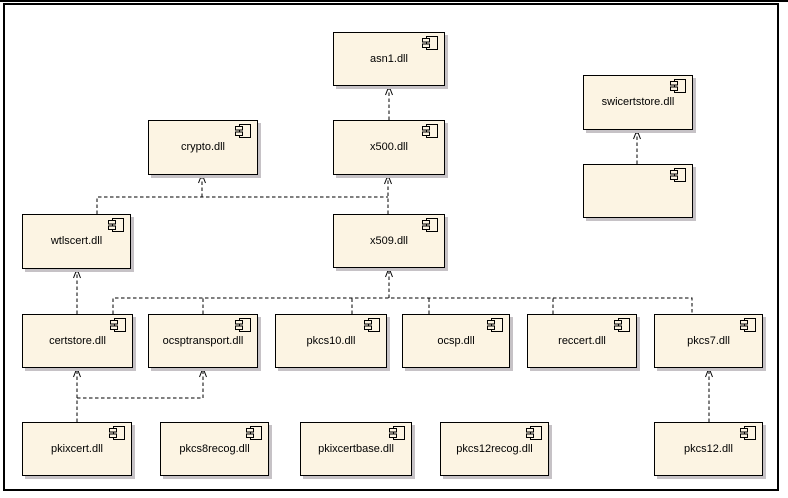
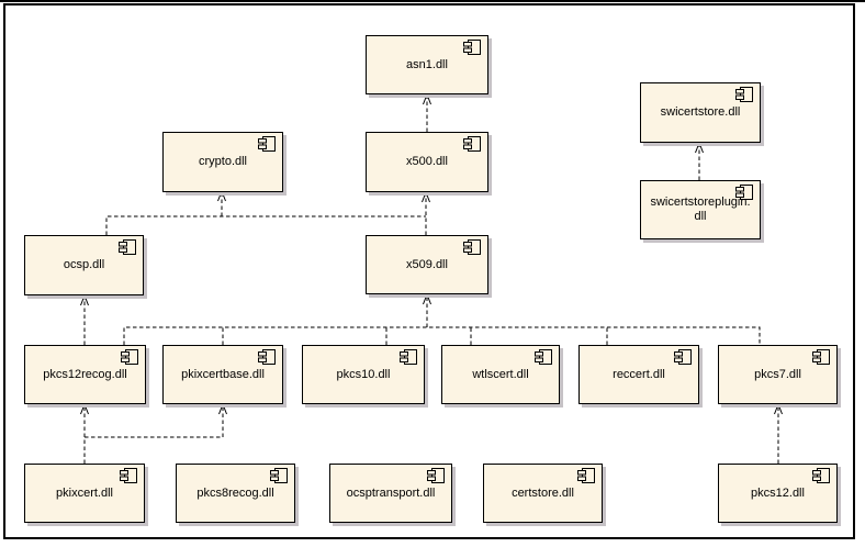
  asn1.dll
  swicertstore.dll
  crypto.dll
  x500.dll
+ swicertstoreplugin.
+ dll
- wtlscert.dll
+ ocsp.dll
  x509.dll
- certstore.dll
+ pkcs12recog.dll
- ocsptransport.dll
+ pkixcertbase.dll
  pkcs10.dll
- ocsp.dll
+ wtlscert.dll
  reccert.dll
  pkcs7.dll
  pkixcert.dll
  pkcs8recog.dll
- pkixcertbase.dll
+ ocsptransport.dll
- pkcs12recog.dll
+ certstore.dll
  pkcs12.dll
